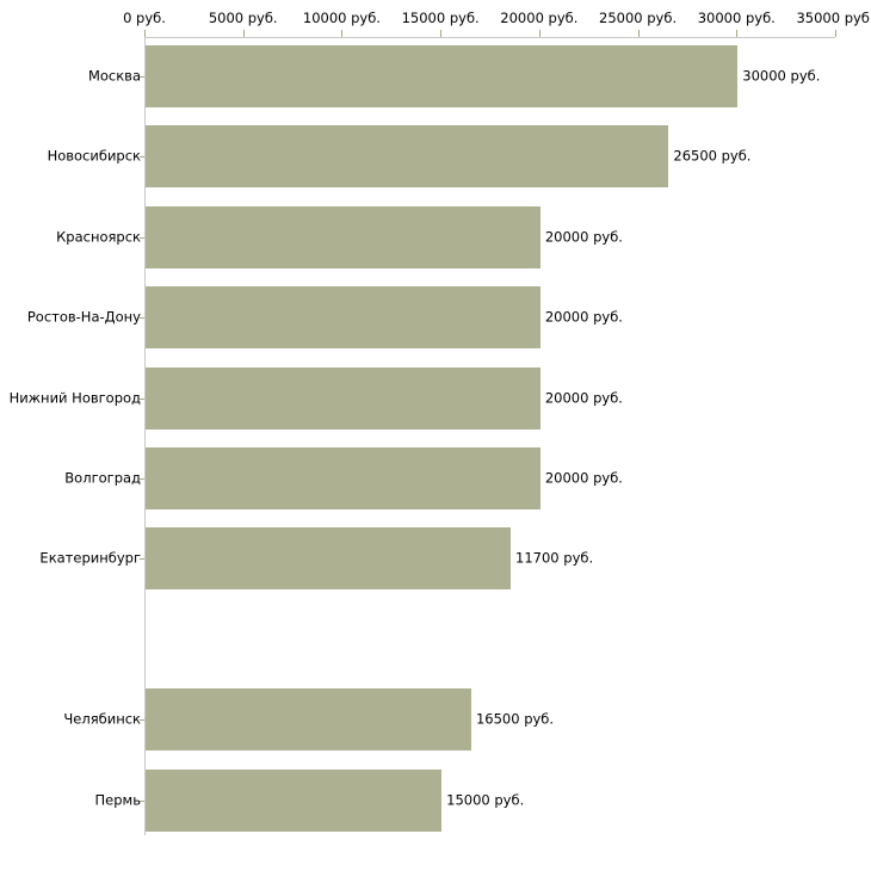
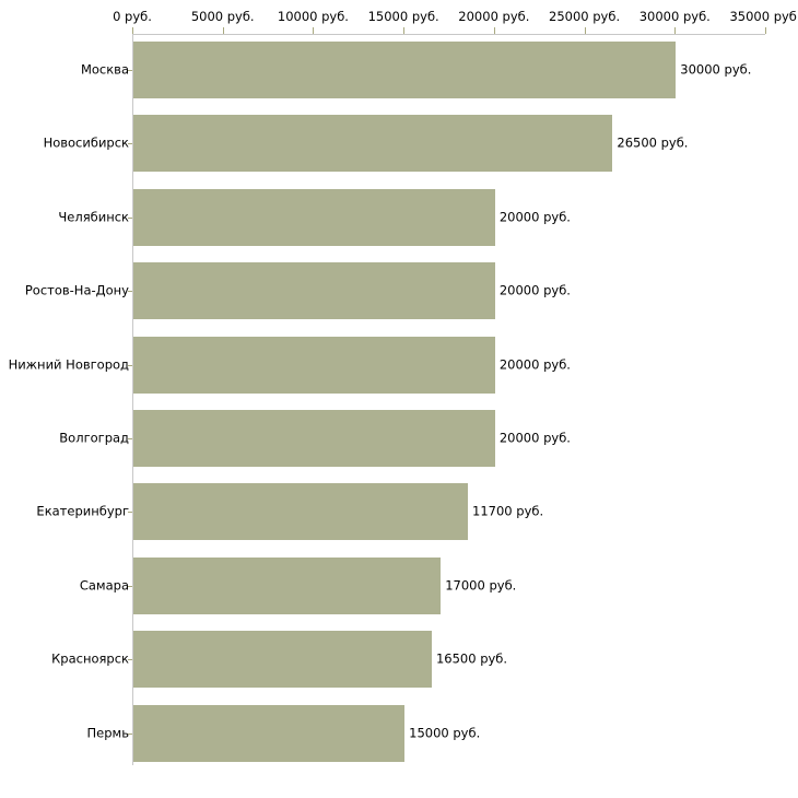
  0 руб.
  5000 руб.
  10000 руб.
  15000 руб.
  20000 руб.
  25000 руб.
  30000 руб.
  35000 руб
  30000 руб.
  Москва
  26500 руб.
  Новосибирск
  20000 руб.
- Красноярск
+ Челябинск
  20000 руб.
  Ростов-На-Дону
  20000 руб.
  Нижний Новгород
  20000 руб.
  Волгоград
  11700 руб.
  Екатеринбург
+ 17000 руб.
+ Самара
  16500 руб.
- Челябинск
+ Красноярск
  15000 руб.
  Пермь
